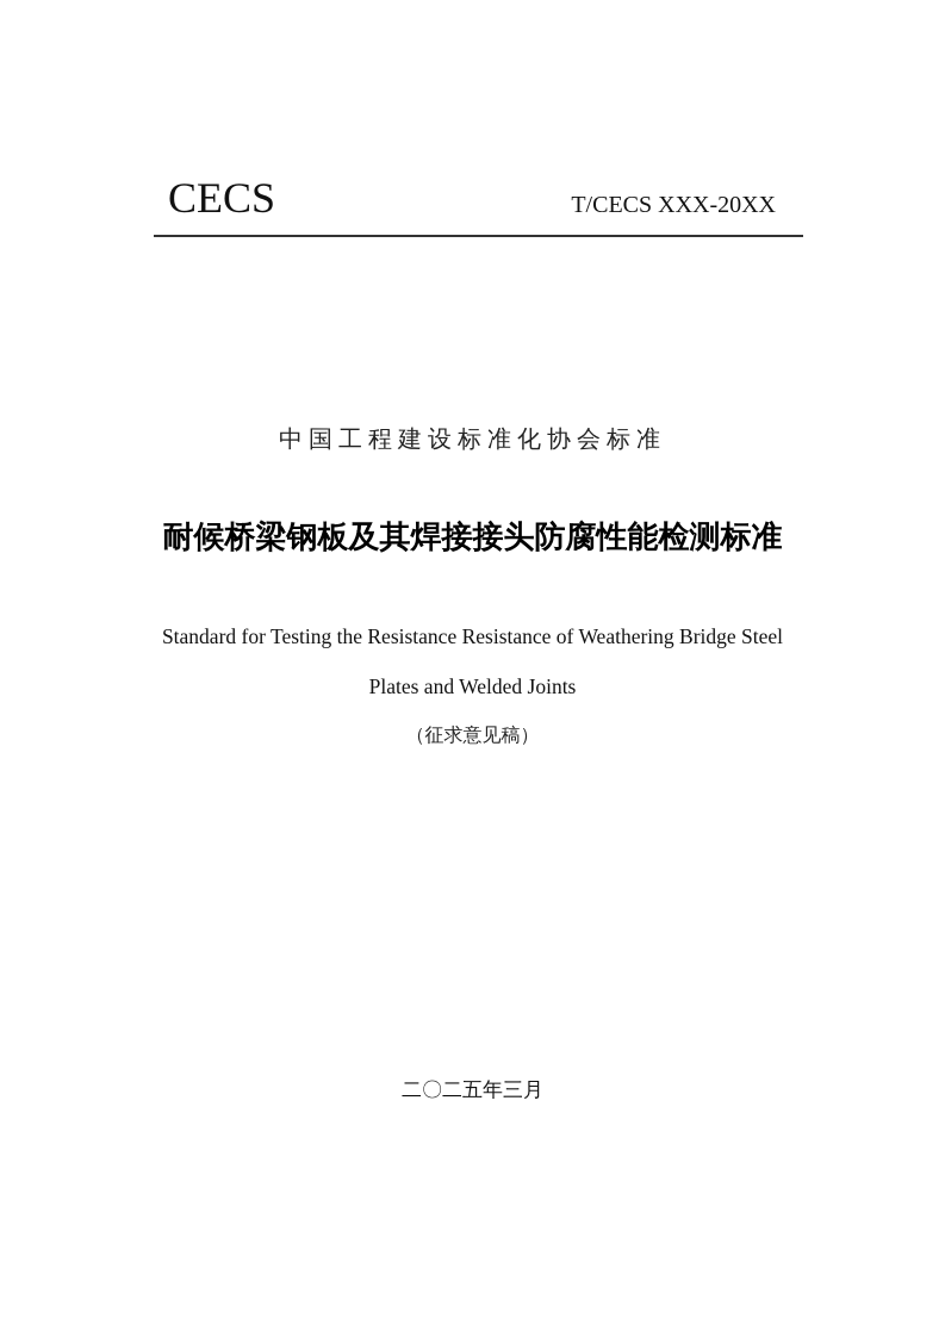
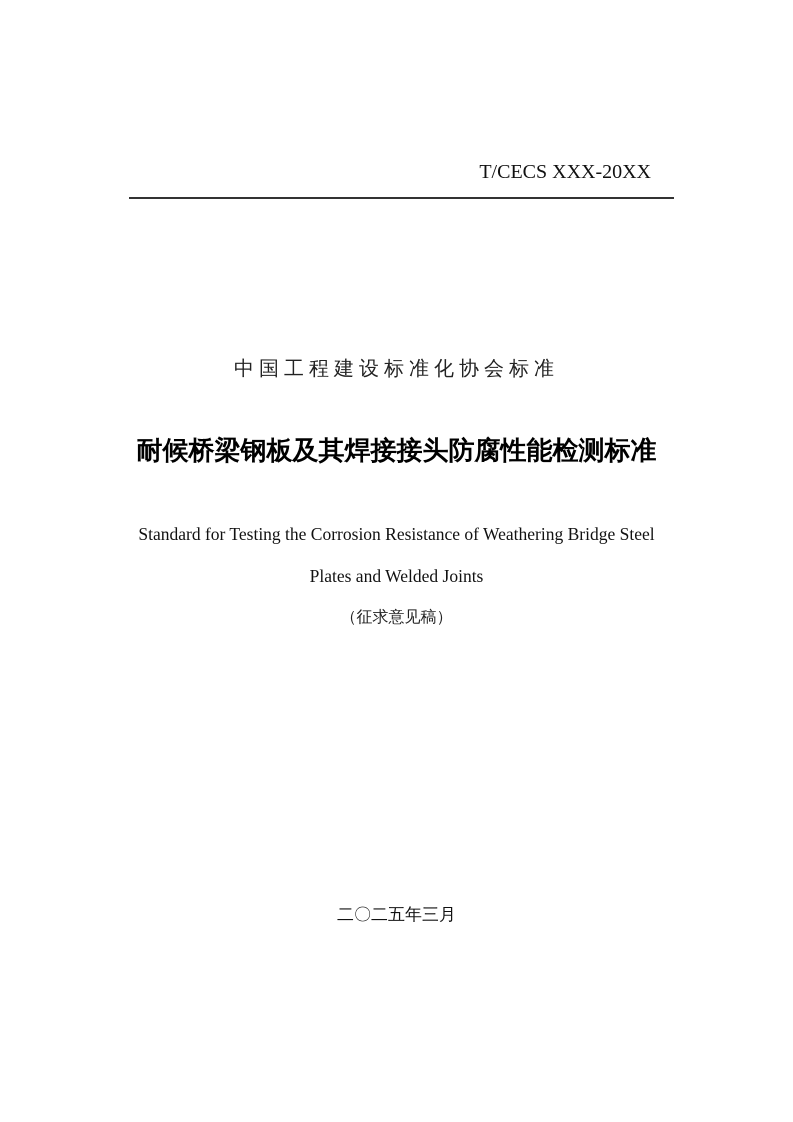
- CECS
  T/CECS XXX-20XX
  中国工程建设标准化协会标准
  耐候桥梁钢板及其焊接接头防腐性能检测标准
- Standard for Testing the Resistance Resistance of Weathering Bridge Steel
+ Standard for Testing the Corrosion Resistance of Weathering Bridge Steel
  Plates and Welded Joints
  （征求意见稿）
  二〇二五年三月
